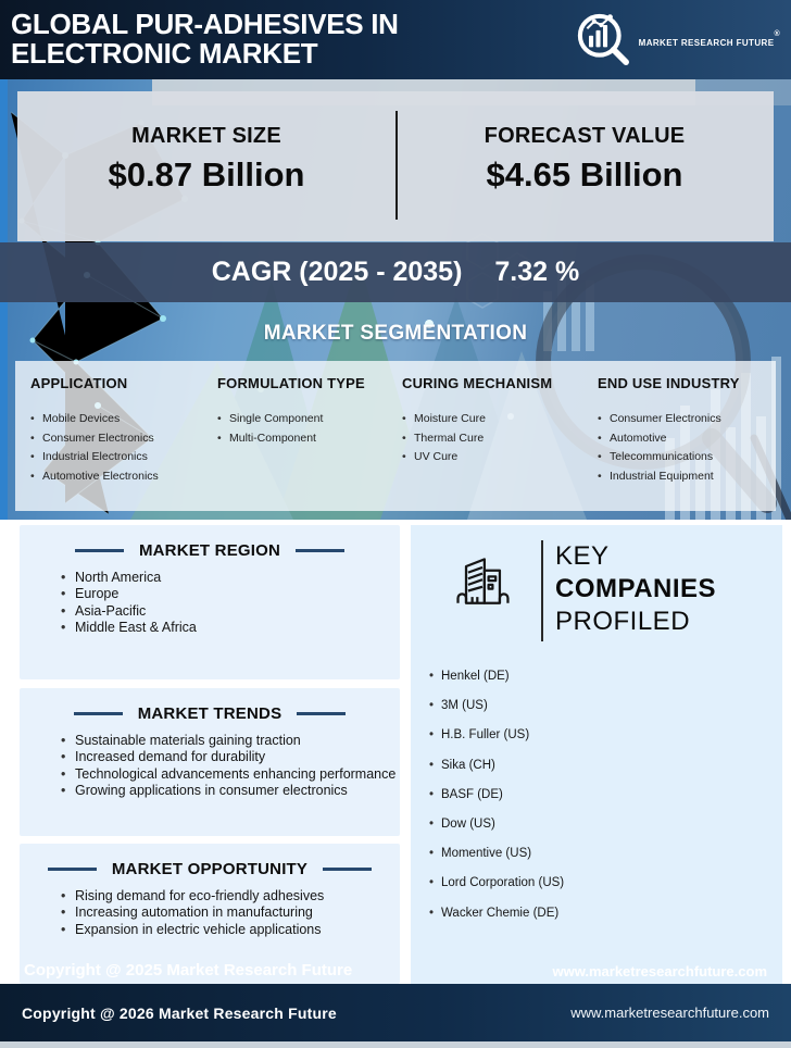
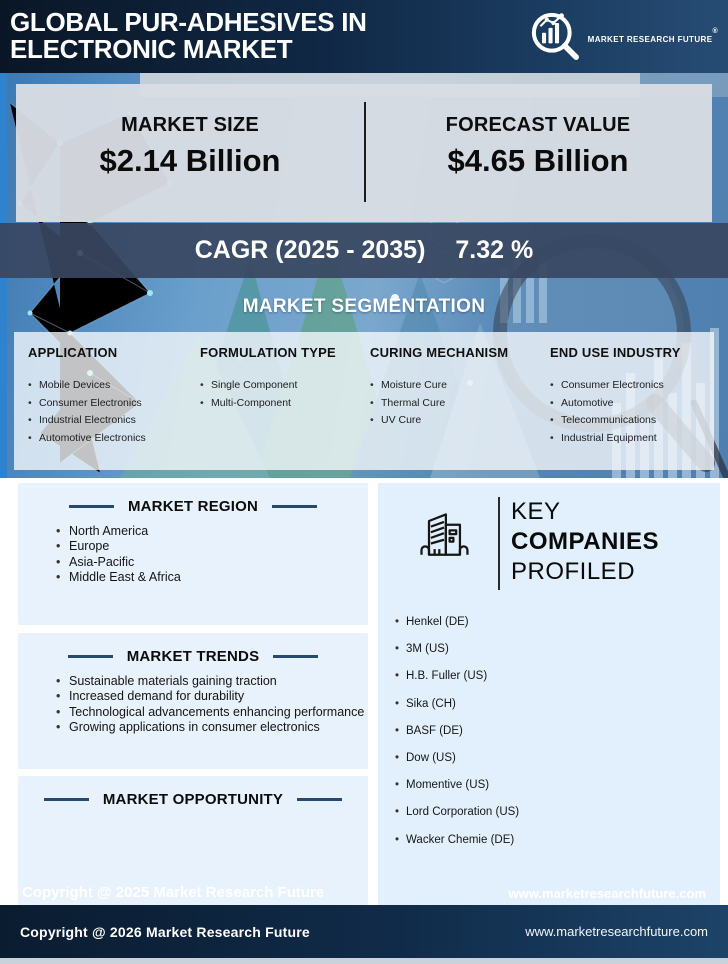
  GLOBAL PUR-ADHESIVES IN
  ELECTRONIC MARKET
  MARKET RESEARCH FUTURE
  MARKET SIZE
- $0.87 Billion
+ $2.14 Billion
  FORECAST VALUE
  $4.65 Billion
  CAGR (2025 - 2035)
  7.32 %
  MARKET SEGMENTATION
  APPLICATION
  Mobile Devices
  Consumer Electronics
  Industrial Electronics
  Automotive Electronics
  FORMULATION TYPE
  Single Component
  Multi-Component
  CURING MECHANISM
  Moisture Cure
  Thermal Cure
  UV Cure
  END USE INDUSTRY
  Consumer Electronics
  Automotive
  Telecommunications
  Industrial Equipment
  MARKET REGION
  North America
  Europe
  Asia-Pacific
  Middle East & Africa
  MARKET TRENDS
  Sustainable materials gaining traction
  Increased demand for durability
  Technological advancements enhancing performance
  Growing applications in consumer electronics
  MARKET OPPORTUNITY
- Rising demand for eco-friendly adhesives
- Increasing automation in manufacturing
- Expansion in electric vehicle applications
  KEY
  COMPANIES
  PROFILED
  Henkel (DE)
  3M (US)
  H.B. Fuller (US)
  Sika (CH)
  BASF (DE)
  Dow (US)
  Momentive (US)
  Lord Corporation (US)
  Wacker Chemie (DE)
  www.marketresearchfuture.com
  Copyright @ 2026 Market Research Future
  www.marketresearchfuture.com
